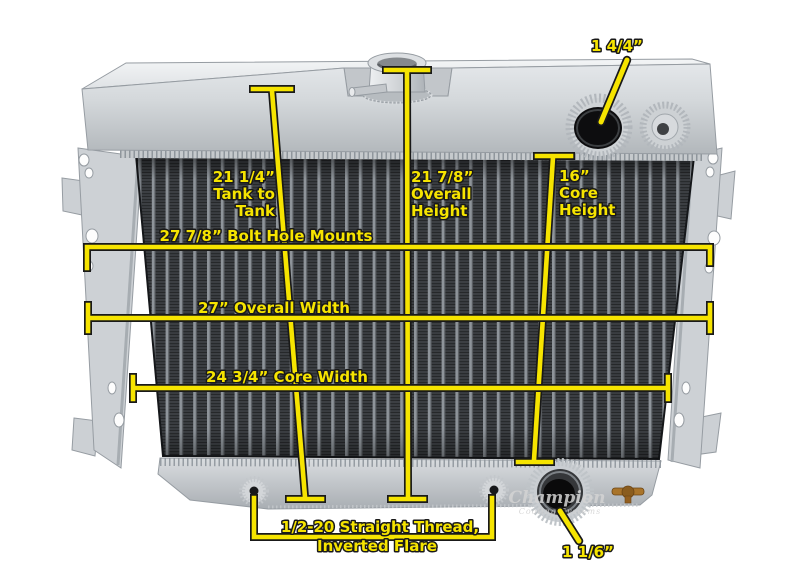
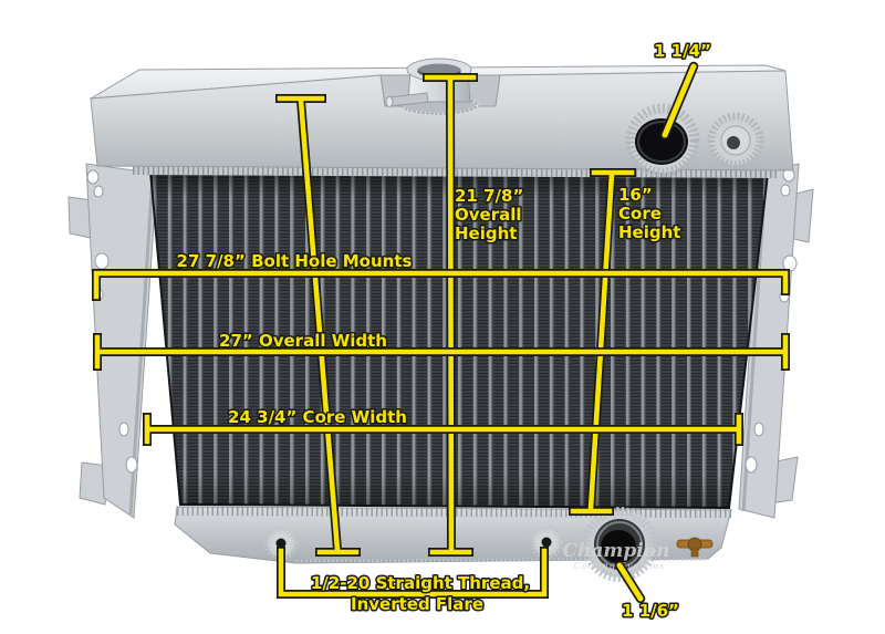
  Champion
  Coolingystems
- 1 4/4”
+ 1 1/4”
- 21 1/4”
- Tank to
- Tank
  21 7/8”
  Overall
  Height
  16”
  Core
  Height
  27 7/8” Bolt Hole Mounts
  27” Overall Width
  24 3/4” Core Width
  1/2-20 Straight Thread,
  Inverted Flare
  1 1/6”
